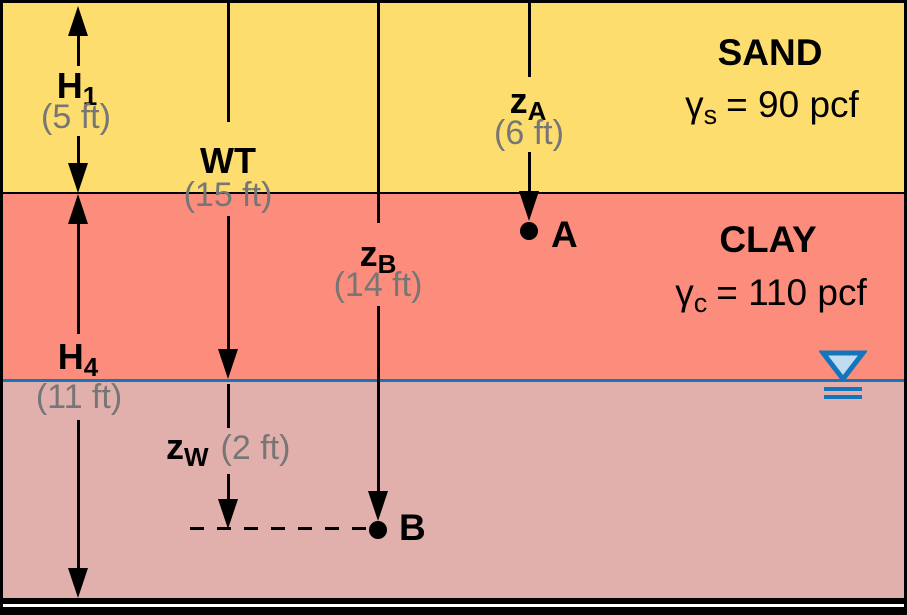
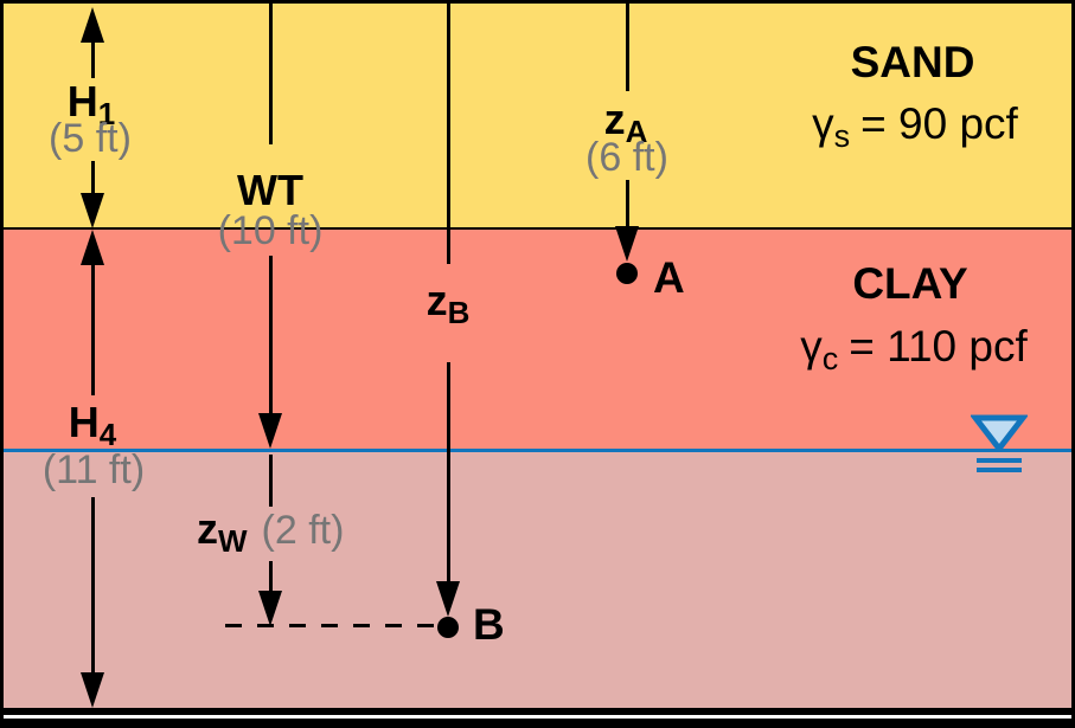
  SAND
  γs = 90 pcf
  CLAY
  γc = 110 pcf
  H1
  (5 ft)
  H4
  (11 ft)
  WT
- (15 ft)
+ (10 ft)
  zW (2 ft)
  zB
- (14 ft)
  zA
  (6 ft)
  A
  B
